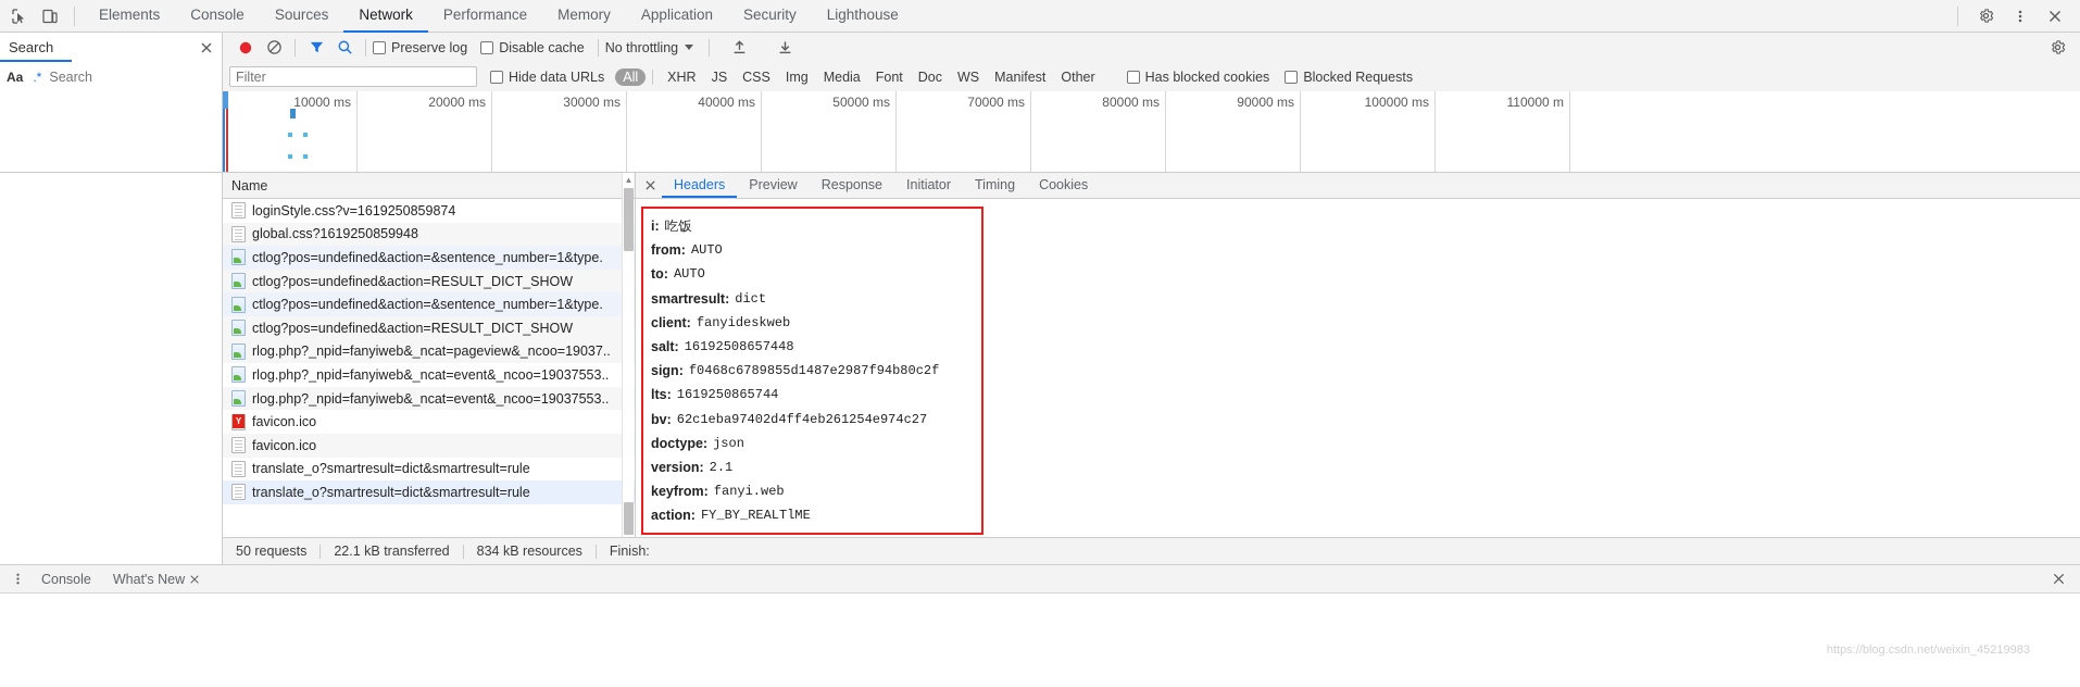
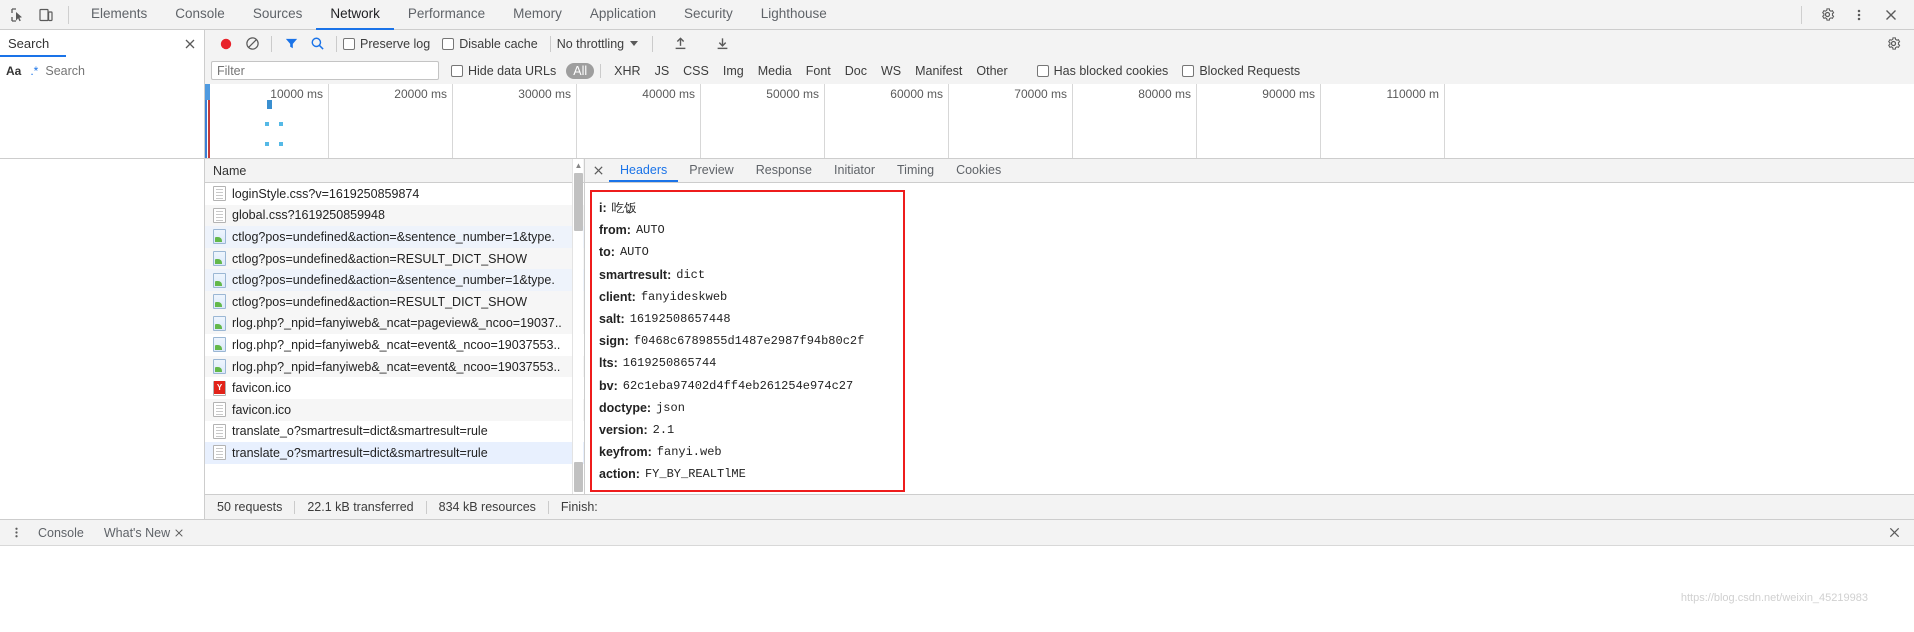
  Elements
  Console
  Sources
  Network
  Performance
  Memory
  Application
  Security
  Lighthouse
  Search
  Preserve log
  Disable cache
  No throttling
  Aa
  .*
  Search
  Filter
  Hide data URLs
  All
  XHR
  JS
  CSS
  Img
  Media
  Font
  Doc
  WS
  Manifest
  Other
  Has blocked cookies
  Blocked Requests
  10000 ms
  20000 ms
  30000 ms
  40000 ms
  50000 ms
+ 60000 ms
  70000 ms
  80000 ms
  90000 ms
- 100000 ms
  110000 m
  Name
  loginStyle.css?v=1619250859874
  global.css?1619250859948
  ctlog?pos=undefined&action=&sentence_number=1&type.
  ctlog?pos=undefined&action=RESULT_DICT_SHOW
  ctlog?pos=undefined&action=&sentence_number=1&type.
  ctlog?pos=undefined&action=RESULT_DICT_SHOW
  rlog.php?_npid=fanyiweb&_ncat=pageview&_ncoo=19037..
  rlog.php?_npid=fanyiweb&_ncat=event&_ncoo=19037553..
  rlog.php?_npid=fanyiweb&_ncat=event&_ncoo=19037553..
  favicon.ico
  favicon.ico
  translate_o?smartresult=dict&smartresult=rule
  translate_o?smartresult=dict&smartresult=rule
  ▲
  Headers
  Preview
  Response
  Initiator
  Timing
  Cookies
  i:
  吃饭
  from:
  AUTO
  to:
  AUTO
  smartresult:
  dict
  client:
  fanyideskweb
  salt:
  16192508657448
  sign:
  f0468c6789855d1487e2987f94b80c2f
  lts:
  1619250865744
  bv:
  62c1eba97402d4ff4eb261254e974c27
  doctype:
  json
  version:
  2.1
  keyfrom:
  fanyi.web
  action:
  FY_BY_REALTlME
  50 requests
  22.1 kB transferred
  834 kB resources
  Finish:
  Console
  What's New
  https://blog.csdn.net/weixin_45219983
